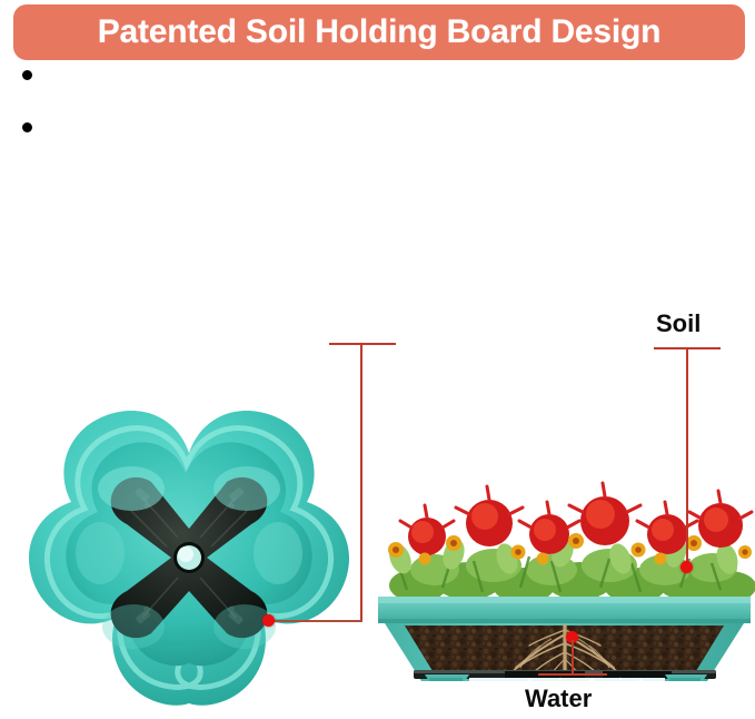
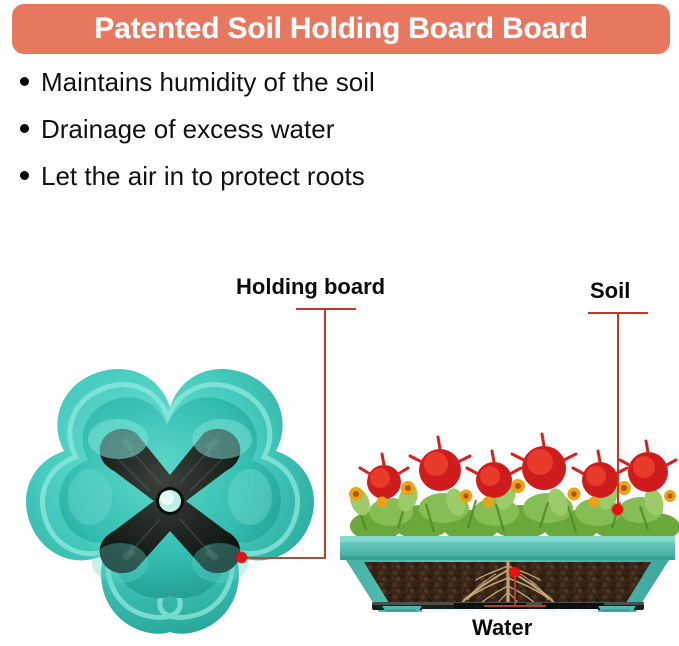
- Patented Soil Holding Board Design
+ Patented Soil Holding Board Board
+ Maintains humidity of the soil
+ Drainage of excess water
+ Let the air in to protect roots
+ Holding board
  Soil
  Water
